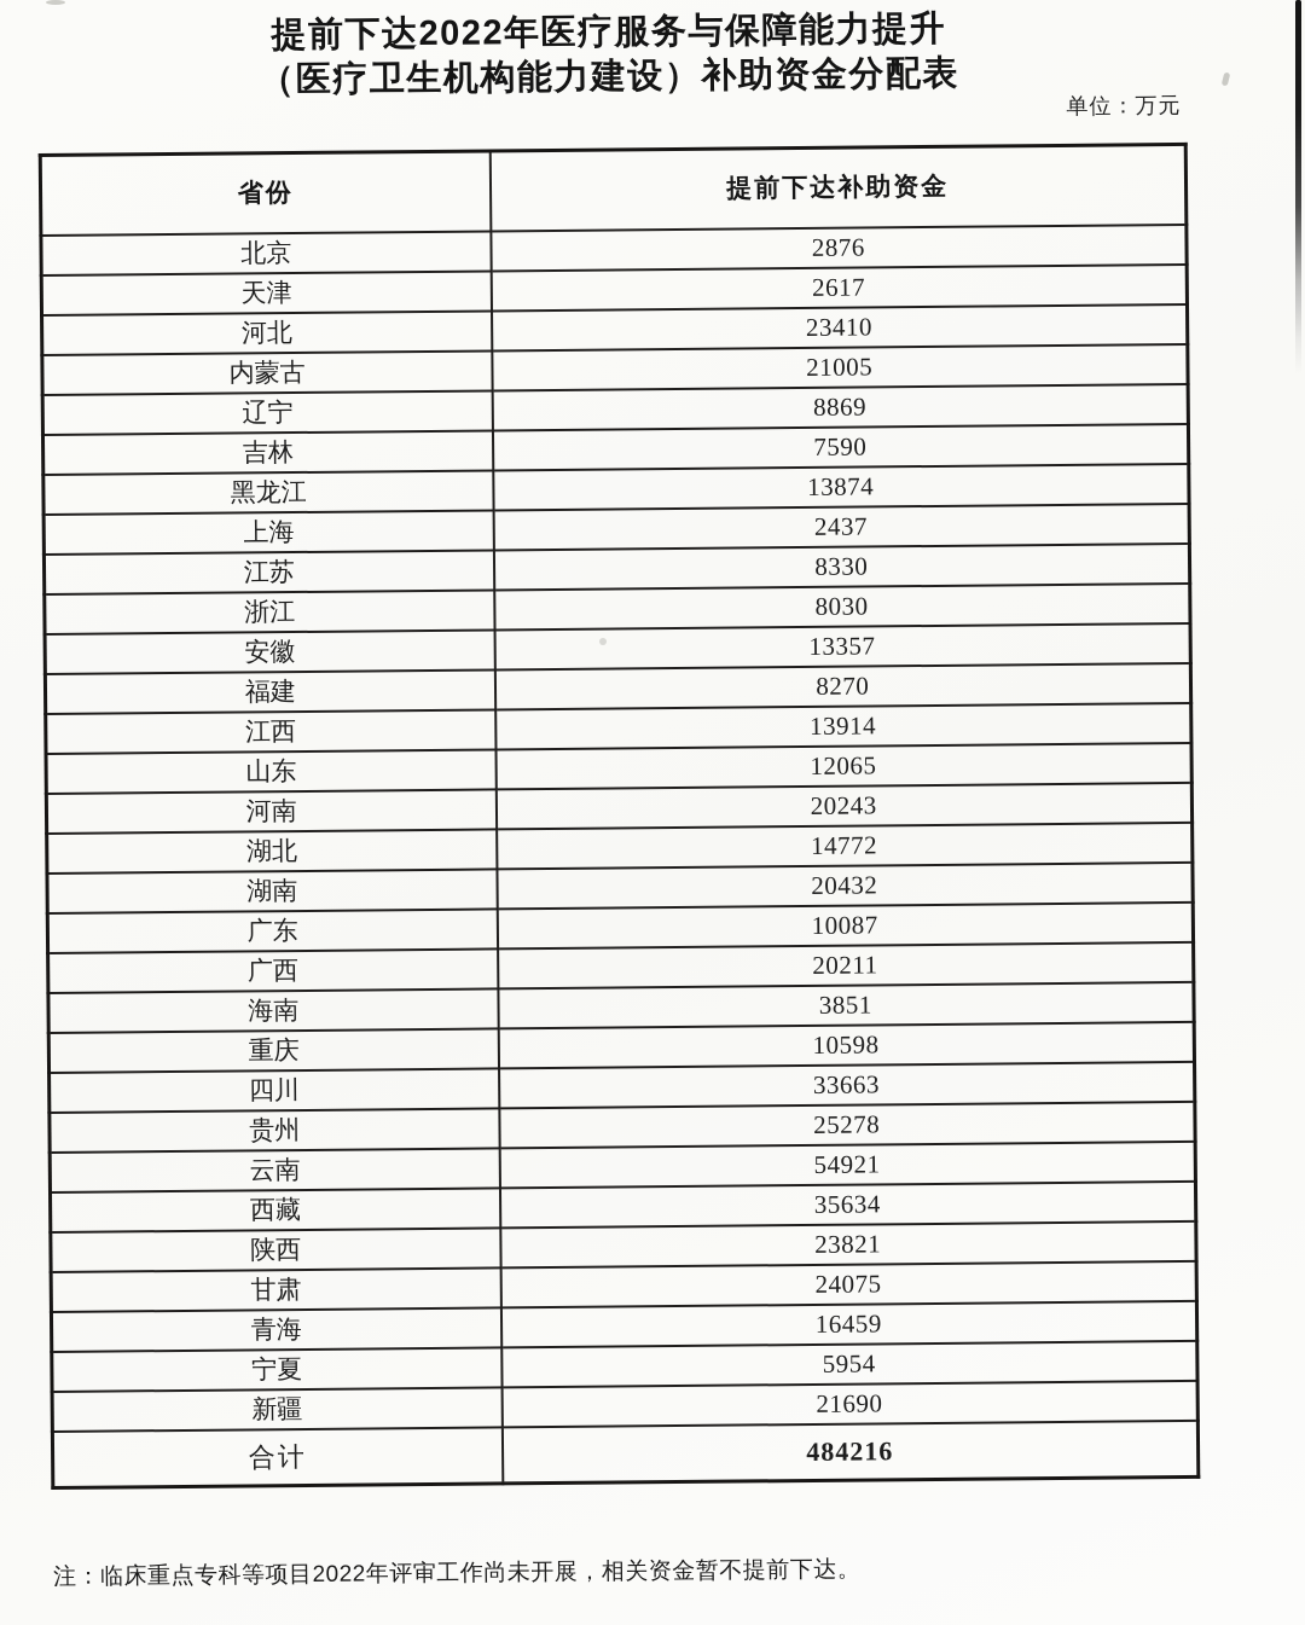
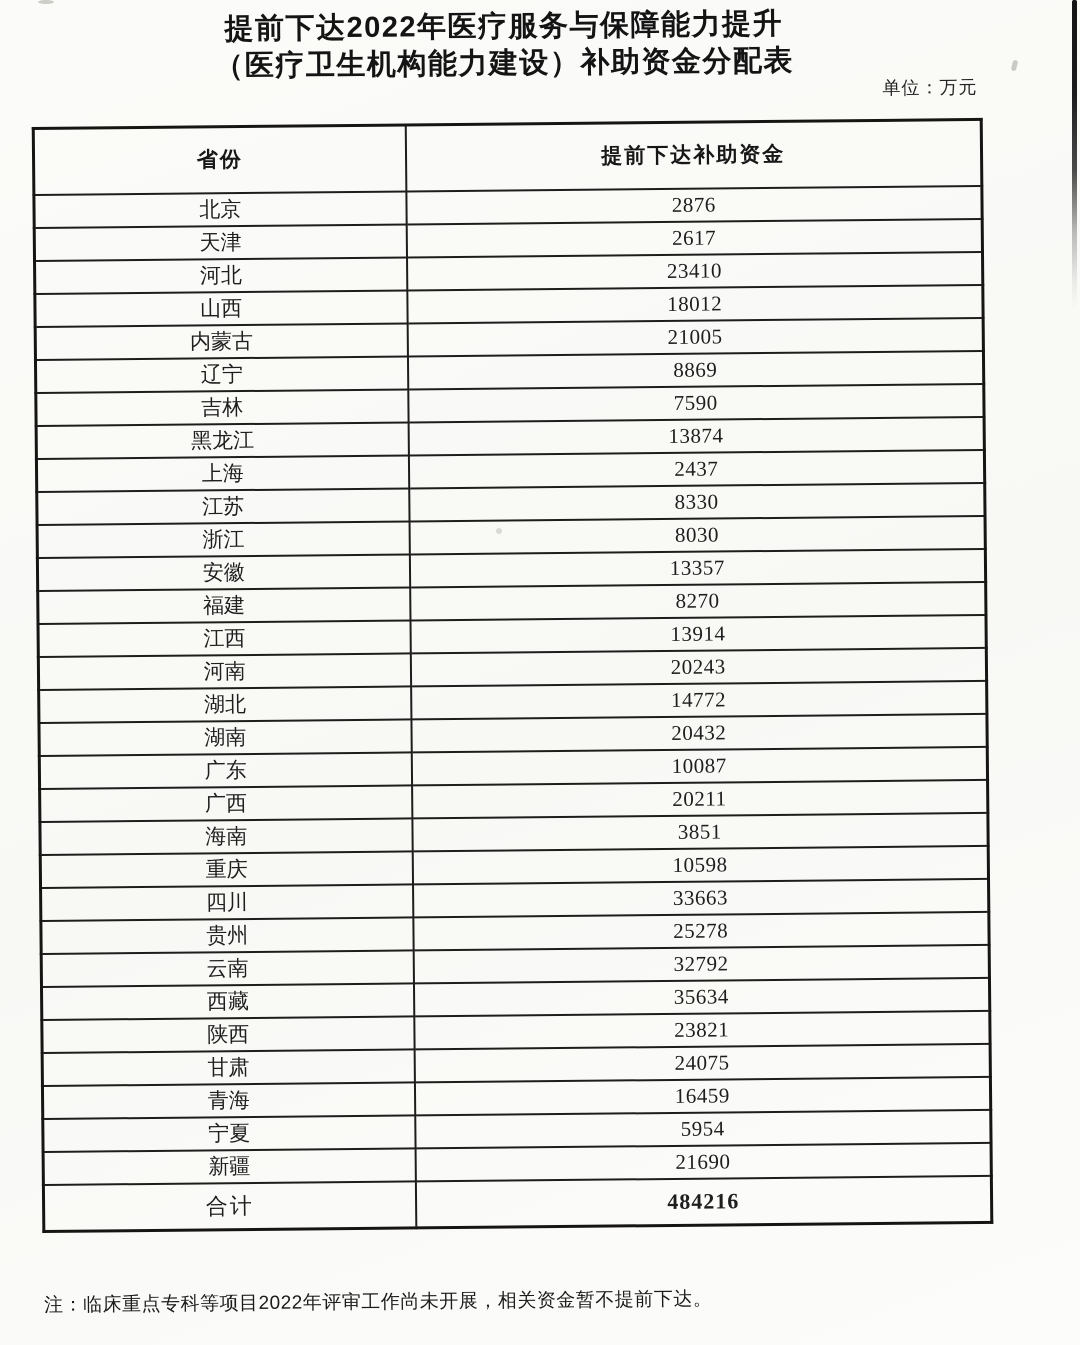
  提前下达2022年医疗服务与保障能力提升
  （医疗卫生机构能力建设）补助资金分配表
  单位：万元
  省份	提前下达补助资金
  北京	2876
  天津	2617
  河北	23410
+ 山西	18012
  内蒙古	21005
  辽宁	8869
  吉林	7590
  黑龙江	13874
  上海	2437
  江苏	8330
  浙江	8030
  安徽	13357
  福建	8270
  江西	13914
- 山东	12065
  河南	20243
  湖北	14772
  湖南	20432
  广东	10087
  广西	20211
  海南	3851
  重庆	10598
  四川	33663
  贵州	25278
- 云南	54921
+ 云南	32792
  西藏	35634
  陕西	23821
  甘肃	24075
  青海	16459
  宁夏	5954
  新疆	21690
  合计	484216
  注：临床重点专科等项目2022年评审工作尚未开展，相关资金暂不提前下达。
